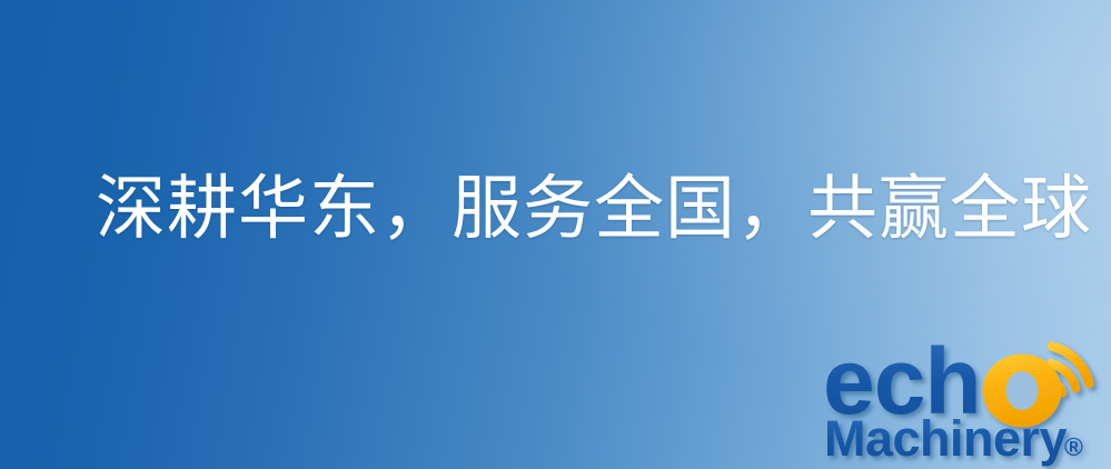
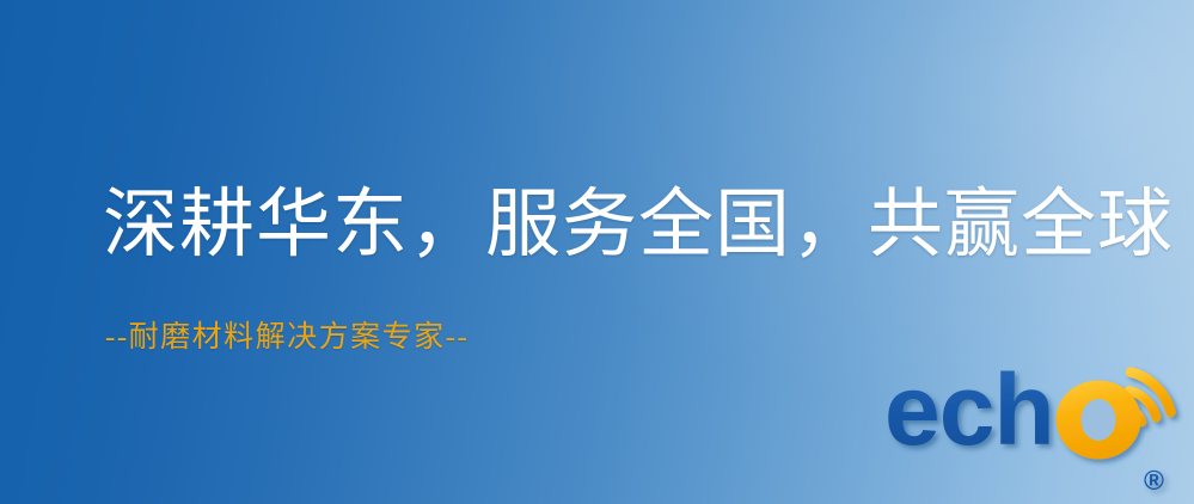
  深耕华东，服务全国，共赢全球
+ --耐磨材料解决方案专家--
  ech
- Machinery
  ®
